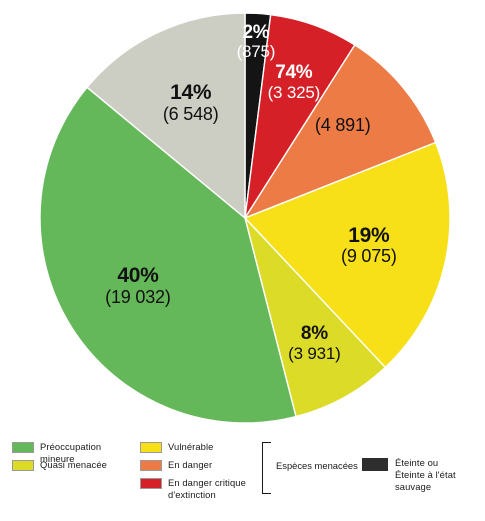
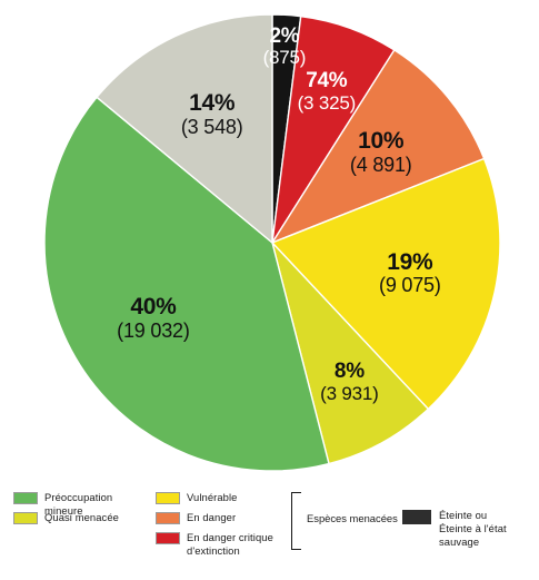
  2%
  (875)
  74%
  (3 325)
+ 10%
  (4 891)
  19%
  (9 075)
  8%
  (3 931)
  40%
  (19 032)
  14%
- (6 548)
+ (3 548)
  Préoccupation mineure
  Quasi menacée
  Vulnérable
  En danger
  En danger critique
  d'extinction
  Espèces menacées
  Éteinte ou
  Éteinte à l'état sauvage
